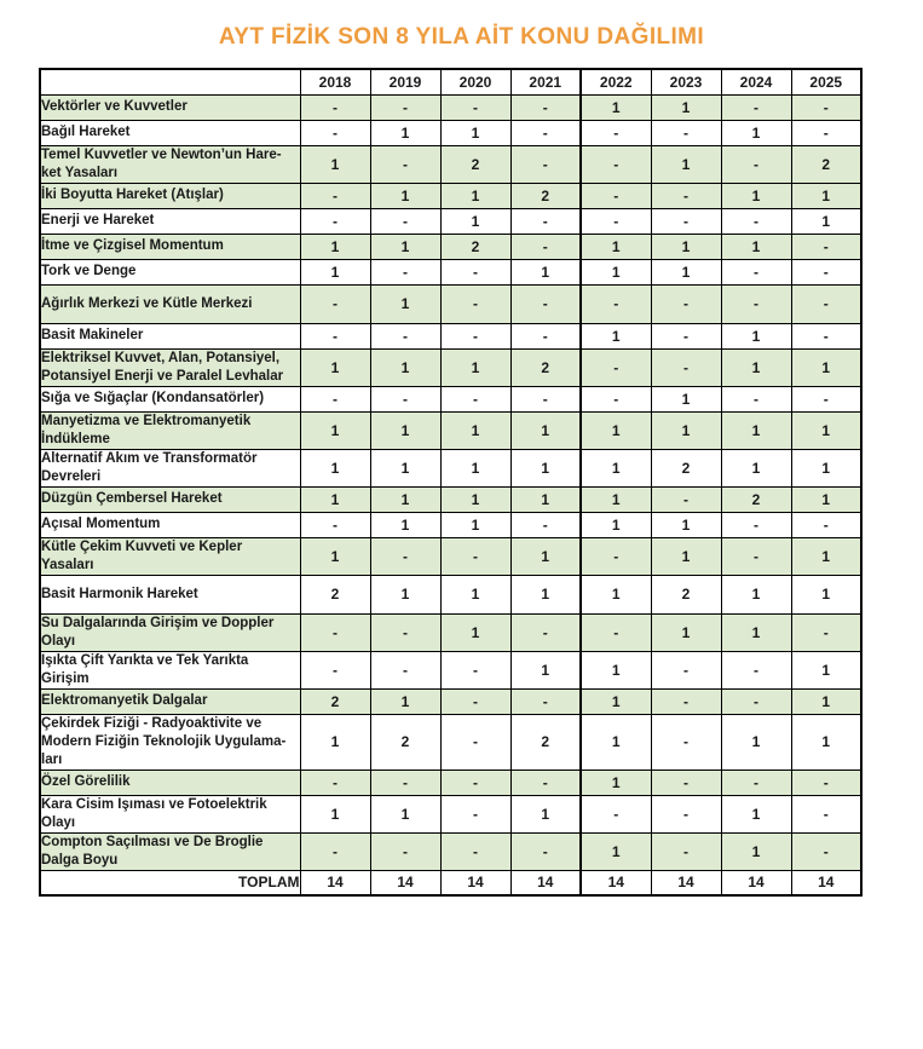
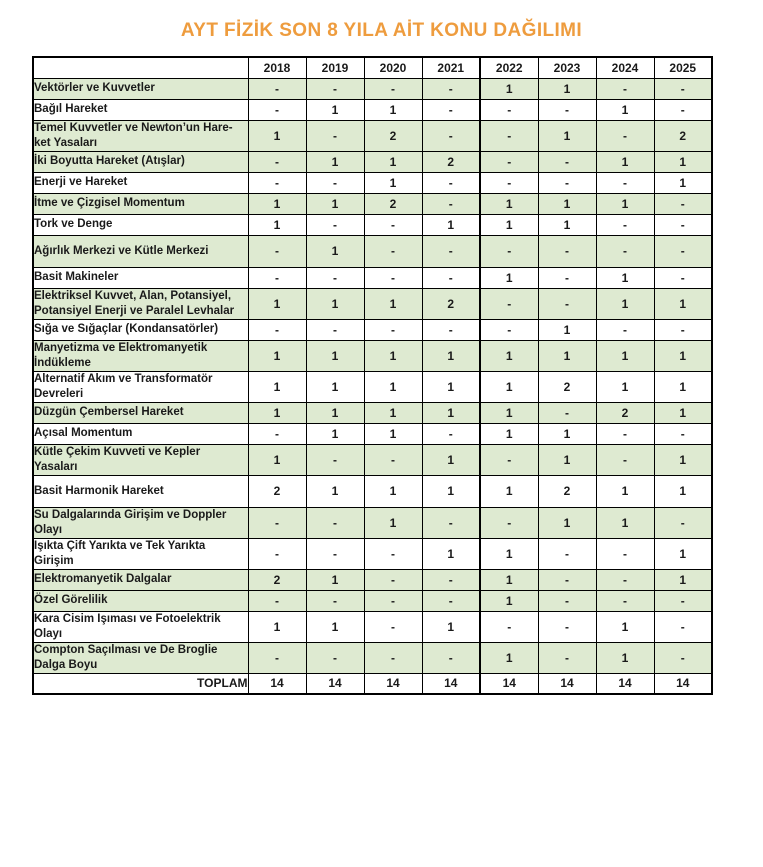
  AYT FİZİK SON 8 YILA AİT KONU DAĞILIMI
  	2018	2019	2020	2021	2022	2023	2024	2025
  Vektörler ve Kuvvetler	-	-	-	-	1	1	-	-
  Bağıl Hareket	-	1	1	-	-	-	1	-
  Temel Kuvvetler ve Newton’un Hare- ket Yasaları	1	-	2	-	-	1	-	2
  İki Boyutta Hareket (Atışlar)	-	1	1	2	-	-	1	1
  Enerji ve Hareket	-	-	1	-	-	-	-	1
  İtme ve Çizgisel Momentum	1	1	2	-	1	1	1	-
  Tork ve Denge	1	-	-	1	1	1	-	-
  Ağırlık Merkezi ve Kütle Merkezi	-	1	-	-	-	-	-	-
  Basit Makineler	-	-	-	-	1	-	1	-
  Elektriksel Kuvvet, Alan, Potansiyel, Potansiyel Enerji ve Paralel Levhalar	1	1	1	2	-	-	1	1
  Sığa ve Sığaçlar (Kondansatörler)	-	-	-	-	-	1	-	-
  Manyetizma ve Elektromanyetik İndükleme	1	1	1	1	1	1	1	1
  Alternatif Akım ve Transformatör Devreleri	1	1	1	1	1	2	1	1
  Düzgün Çembersel Hareket	1	1	1	1	1	-	2	1
  Açısal Momentum	-	1	1	-	1	1	-	-
  Kütle Çekim Kuvveti ve Kepler Yasaları	1	-	-	1	-	1	-	1
  Basit Harmonik Hareket	2	1	1	1	1	2	1	1
  Su Dalgalarında Girişim ve Doppler Olayı	-	-	1	-	-	1	1	-
  Işıkta Çift Yarıkta ve Tek Yarıkta Girişim	-	-	-	1	1	-	-	1
  Elektromanyetik Dalgalar	2	1	-	-	1	-	-	1
- Çekirdek Fiziği - Radyoaktivite ve Modern Fiziğin Teknolojik Uygulama- ları	1	2	-	2	1	-	1	1
  Özel Görelilik	-	-	-	-	1	-	-	-
  Kara Cisim Işıması ve Fotoelektrik Olayı	1	1	-	1	-	-	1	-
  Compton Saçılması ve De Broglie Dalga Boyu	-	-	-	-	1	-	1	-
  TOPLAM	14	14	14	14	14	14	14	14
